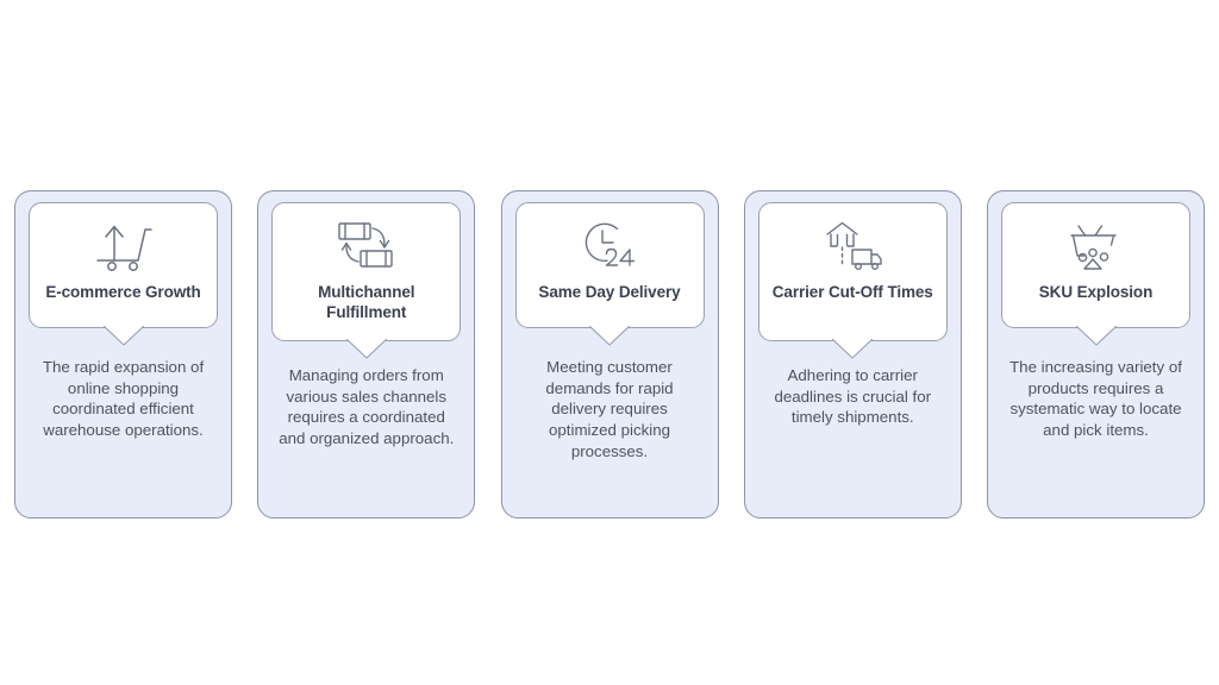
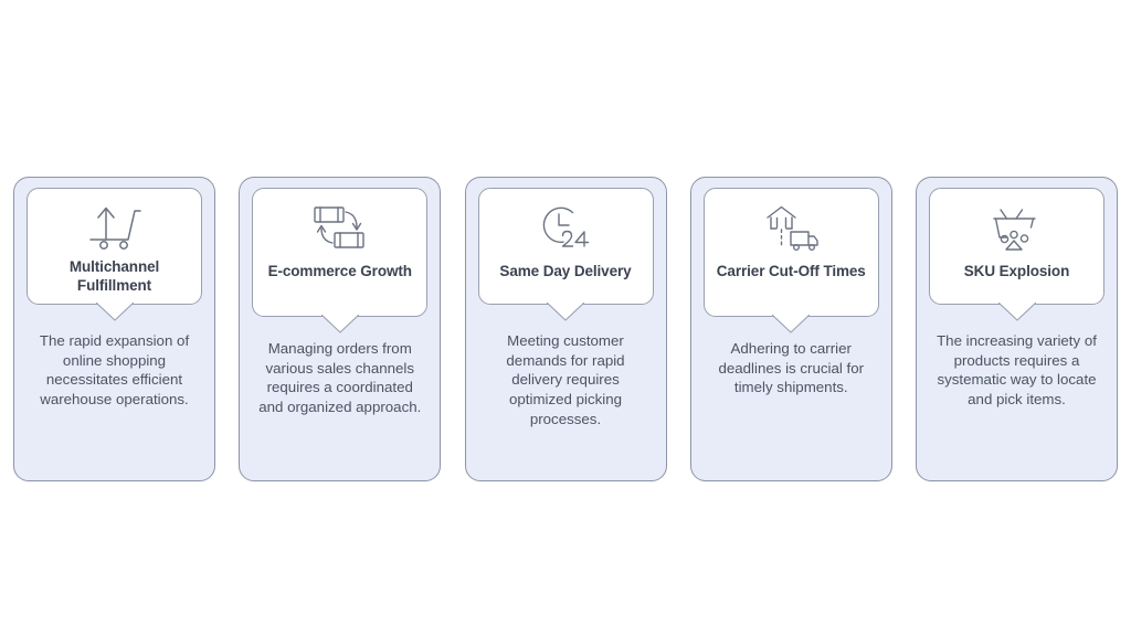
- E-commerce Growth
+ Multichannel Fulfillment
- The rapid expansion of online shopping coordinated efficient warehouse operations.
+ The rapid expansion of online shopping necessitates efficient warehouse operations.
- Multichannel Fulfillment
+ E-commerce Growth
  Managing orders from various sales channels requires a coordinated and organized approach.
  Same Day Delivery
  Meeting customer demands for rapid delivery requires optimized picking processes.
  Carrier Cut-Off Times
  Adhering to carrier deadlines is crucial for timely shipments.
  SKU Explosion
  The increasing variety of products requires a systematic way to locate and pick items.
